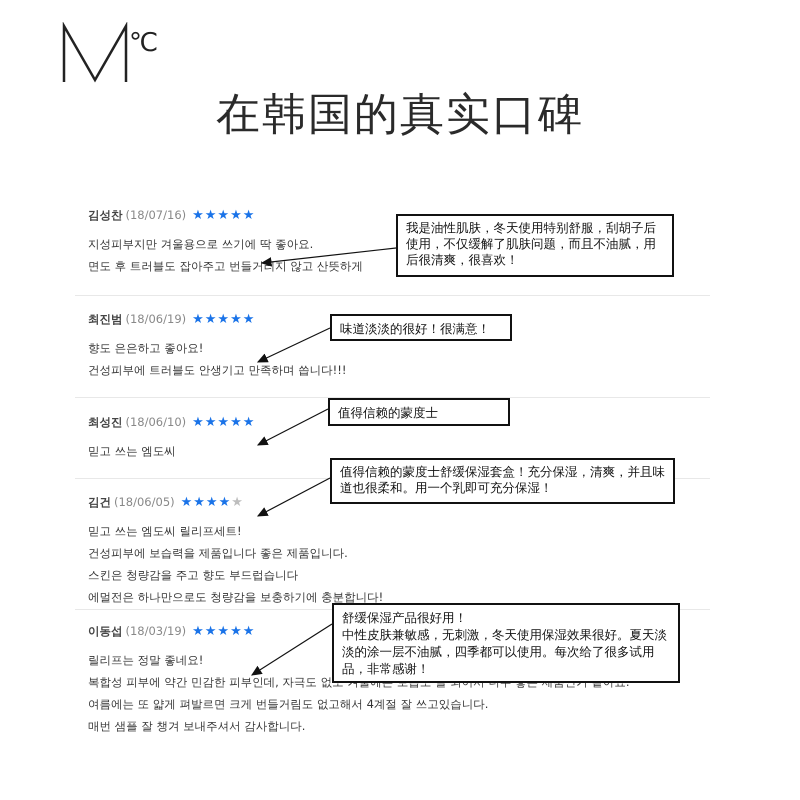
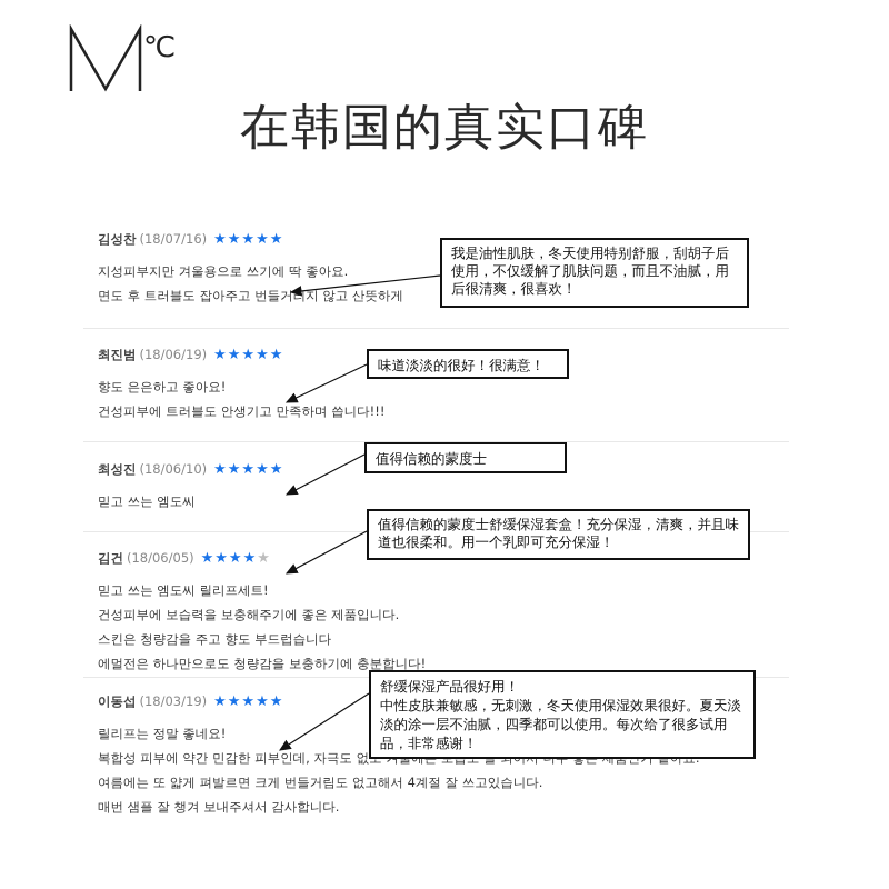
  ℃
  在韩国的真实口碑
  김성찬 (18/07/16) ★★★★★
  지성피부지만 겨울용으로 쓰기에 딱 좋아요.
  면도 후 트러블도 잡아주고 번들거리지 않고 산뜻하게
  최진범 (18/06/19) ★★★★★
  향도 은은하고 좋아요!
  건성피부에 트러블도 안생기고 만족하며 씁니다!!!
  최성진 (18/06/10) ★★★★★
  믿고 쓰는 엠도씨
  김건 (18/06/05) ★★★★★
  믿고 쓰는 엠도씨 릴리프세트!
- 건성피부에 보습력을 제품입니다 좋은 제품입니다.
+ 건성피부에 보습력을 보충해주기에 좋은 제품입니다.
  스킨은 청량감을 주고 향도 부드럽습니다
  에멀전은 하나만으로도 청량감을 보충하기에 충분합니다!
  이동섭 (18/03/19) ★★★★★
  릴리프는 정말 좋네요!
  여름에는 또 얇게 펴발르면 크게 번들거림도 없고해서 4계절 잘 쓰고있습니다.
  매번 샘플 잘 챙겨 보내주셔서 감사합니다.
  我是油性肌肤，冬天使用特别舒服，刮胡子后使用，不仅缓解了肌肤问题，而且不油腻，用后很清爽，很喜欢！
  味道淡淡的很好！很满意！
  值得信赖的蒙度士
  值得信赖的蒙度士舒缓保湿套盒！充分保湿，清爽，并且味道也很柔和。用一个乳即可充分保湿！
  舒缓保湿产品很好用！
  中性皮肤兼敏感，无刺激，冬天使用保湿效果很好。夏天淡淡的涂一层不油腻，四季都可以使用。每次给了很多试用品，非常感谢！
